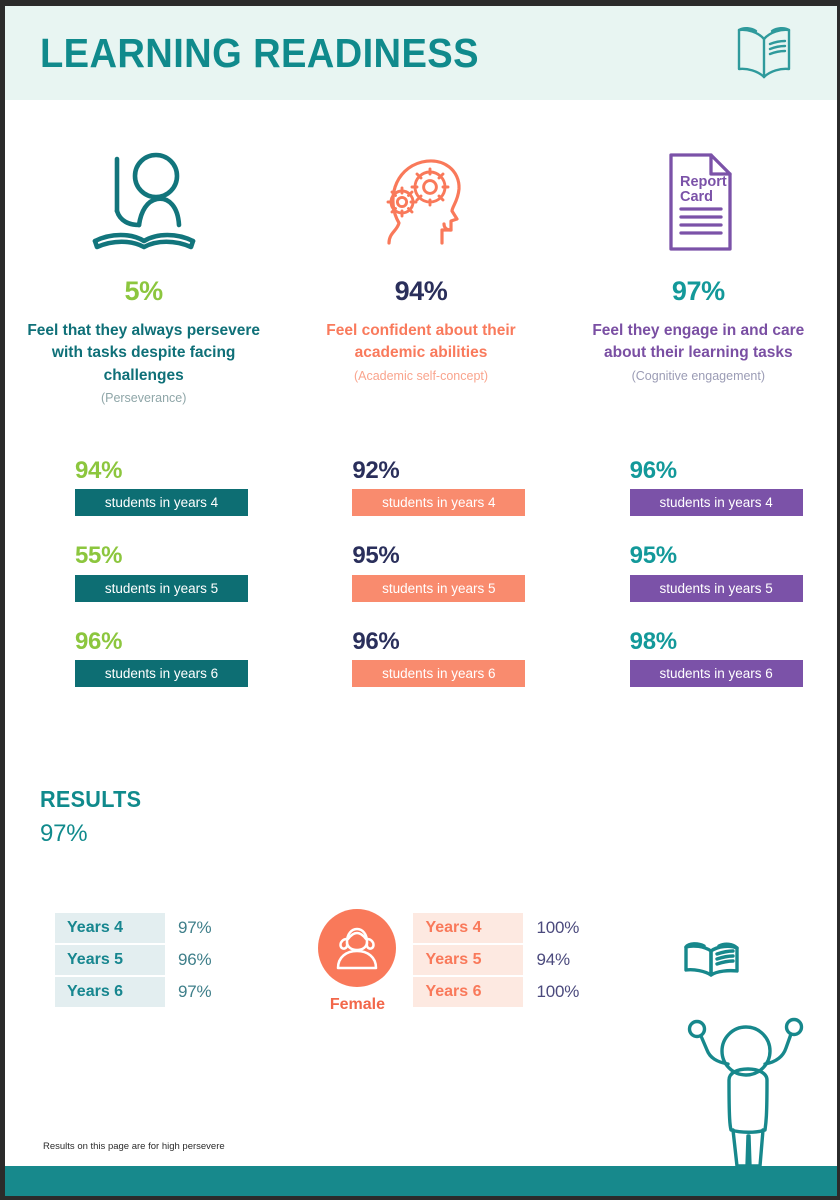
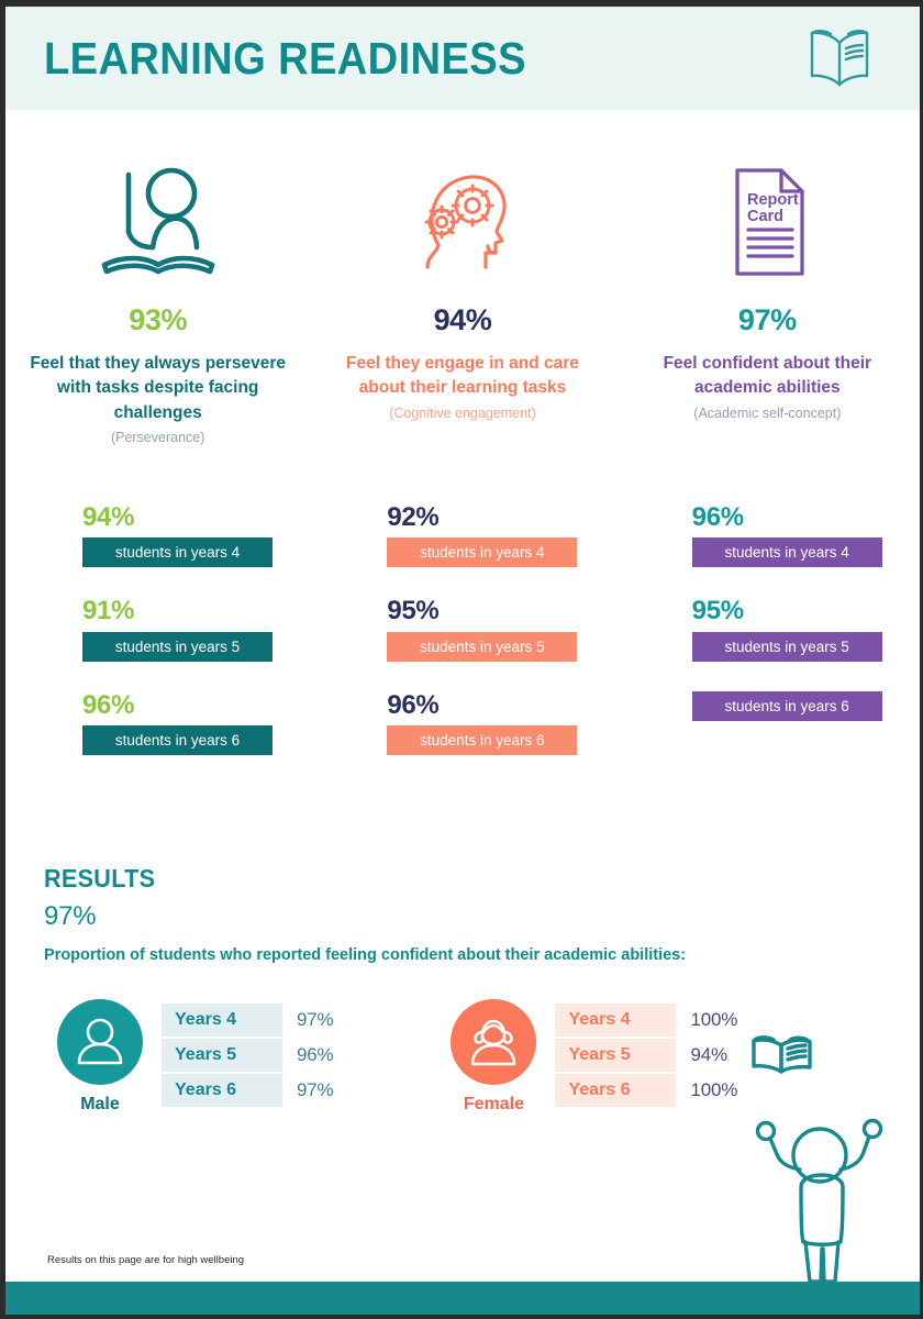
  LEARNING READINESS
- 5%
+ 93%
  Feel that they always persevere with tasks despite facing challenges
  (Perseverance)
  94%
- Feel confident about their academic abilities
+ Feel they engage in and care about their learning tasks
- (Academic self-concept)
+ (Cognitive engagement)
  Report
  Card
  97%
- Feel they engage in and care about their learning tasks
+ Feel confident about their academic abilities
- (Cognitive engagement)
+ (Academic self-concept)
  94%
  students in years 4
- 55%
+ 91%
  students in years 5
  96%
  students in years 6
  92%
  students in years 4
  95%
  students in years 5
  96%
  students in years 6
  96%
  students in years 4
  95%
  students in years 5
- 98%
  students in years 6
  RESULTS
  97%
+ Proportion of students who reported feeling confident about their academic abilities:
+ Male
  Years 4
  97%
  Years 5
  96%
  Years 6
  97%
  Female
  Years 4
  100%
  Years 5
  94%
  Years 6
  100%
- Results on this page are for high persevere
+ Results on this page are for high wellbeing
